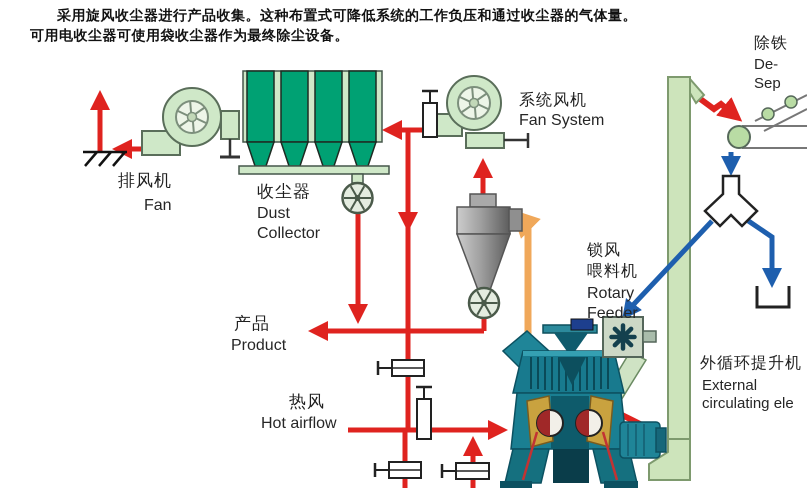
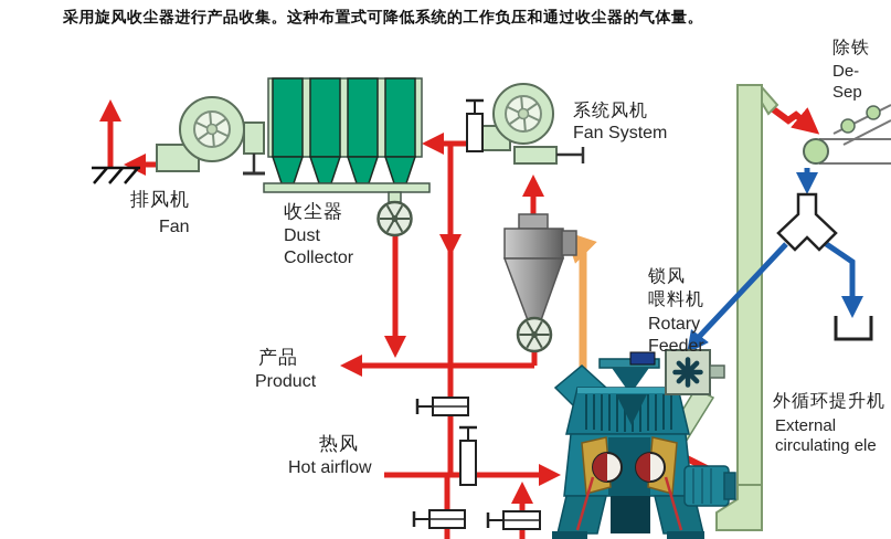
  采用旋风收尘器进行产品收集。这种布置式可降低系统的工作负压和通过收尘器的气体量。
- 可用电收尘器可使用袋收尘器作为最终除尘设备。
  排风机
  Fan
  收尘器
  Dust
  Collector
  系统风机
  Fan System
  产品
  Product
  热风
  Hot airflow
  锁风
  喂料机
  Rotary
  Feeder
  外循环提升机
  External
  circulating ele
  除铁
  De-
  Sep
